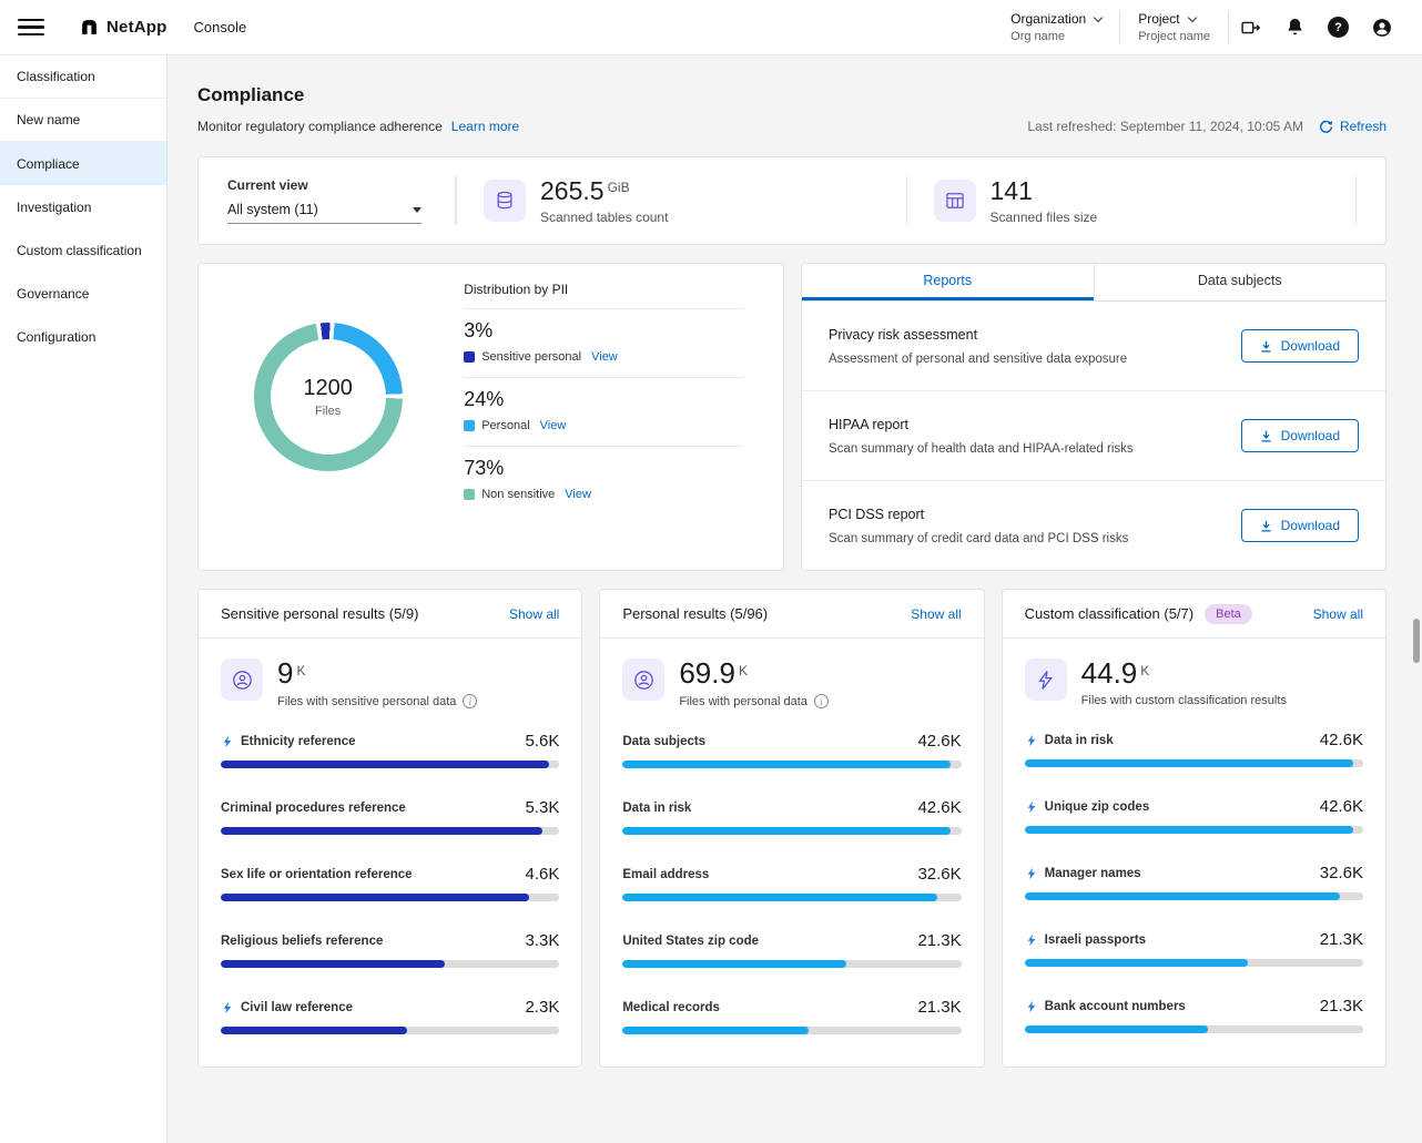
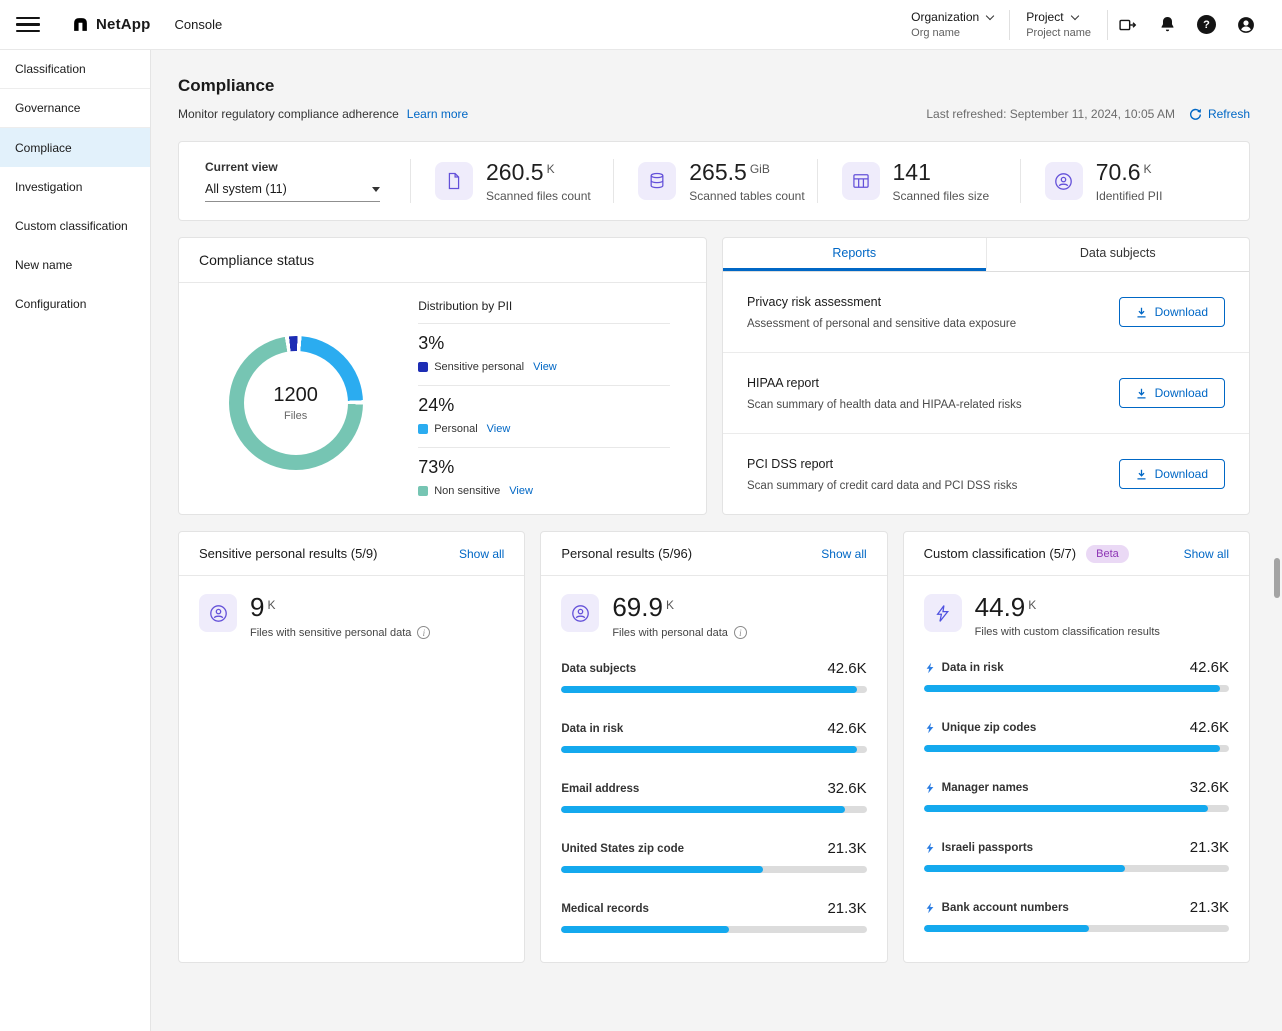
  NetApp
  Console
  Organization
  Org name
  Project
  Project name
  Classification
- New name
+ Governance
  Compliace
  Investigation
  Custom classification
- Governance
+ New name
  Configuration
  Compliance
  Monitor regulatory compliance adherence
  Learn more
  Last refreshed: September 11, 2024, 10:05 AM
  Refresh
  Current view
  All system (11)
+ 260.5 K
+ Scanned files count
  265.5 GiB
  Scanned tables count
  141
  Scanned files size
+ 70.6 K
+ Identified PII
+ Compliance status
  1200
  Files
  Distribution by PII
  3%
  Sensitive personal
  View
  24%
  Personal
  View
  73%
  Non sensitive
  View
  Reports
  Data subjects
  Privacy risk assessment
  Assessment of personal and sensitive data exposure
  Download
  HIPAA report
  Scan summary of health data and HIPAA-related risks
  Download
  PCI DSS report
  Scan summary of credit card data and PCI DSS risks
  Download
  Sensitive personal results (5/9)
  Show all
  9 K
  Files with sensitive personal data
- Ethnicity reference
- 5.6K
- Criminal procedures reference
- 5.3K
- Sex life or orientation reference
- 4.6K
- Religious beliefs reference
- 3.3K
- Civil law reference
- 2.3K
  Personal results (5/96)
  Show all
  69.9 K
  Files with personal data
  Data subjects
  42.6K
  Data in risk
  42.6K
  Email address
  32.6K
  United States zip code
  21.3K
  Medical records
  21.3K
  Custom classification (5/7)
  Beta
  Show all
  44.9 K
  Files with custom classification results
  Data in risk
  42.6K
  Unique zip codes
  42.6K
  Manager names
  32.6K
  Israeli passports
  21.3K
  Bank account numbers
  21.3K
